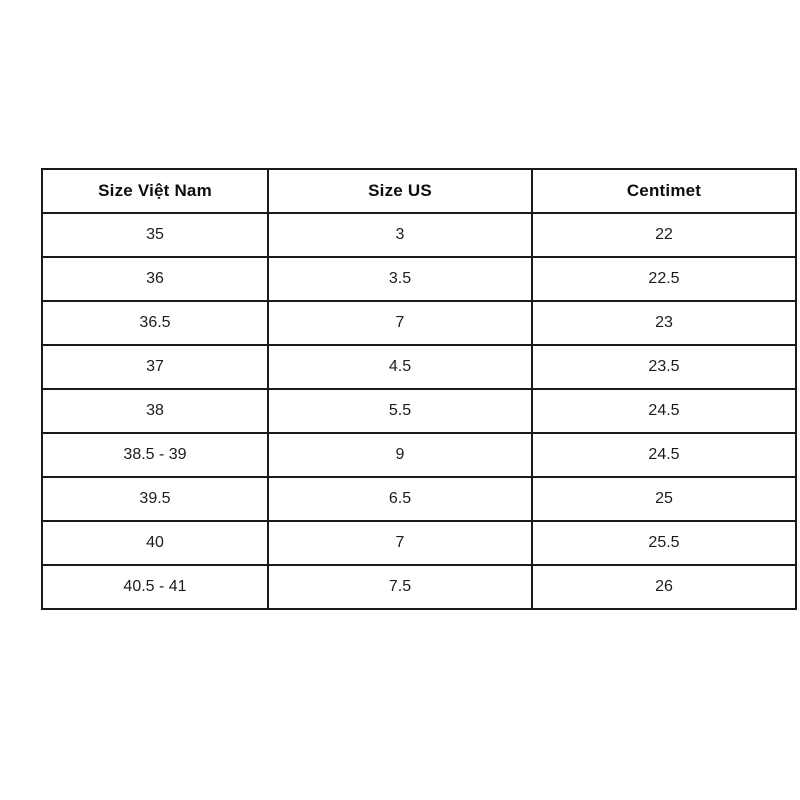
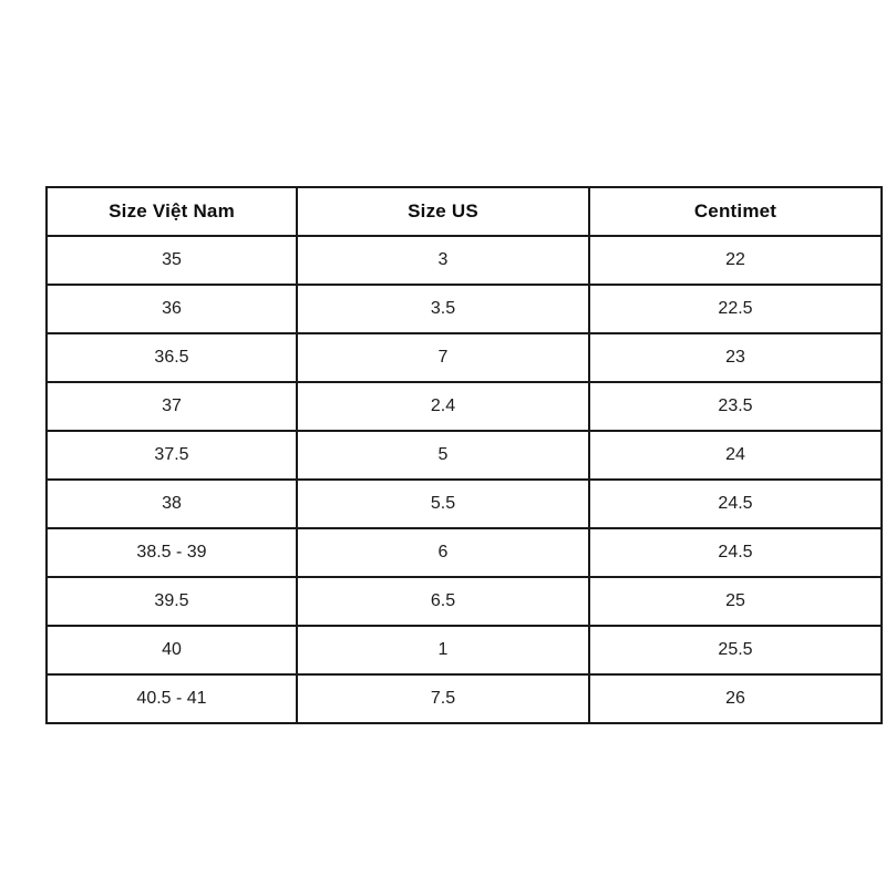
  Size Việt Nam	Size US	Centimet
  35	3	22
  36	3.5	22.5
  36.5	7	23
- 37	4.5	23.5
+ 37	2.4	23.5
+ 37.5	5	24
  38	5.5	24.5
- 38.5 - 39	9	24.5
+ 38.5 - 39	6	24.5
  39.5	6.5	25
- 40	7	25.5
+ 40	1	25.5
  40.5 - 41	7.5	26
